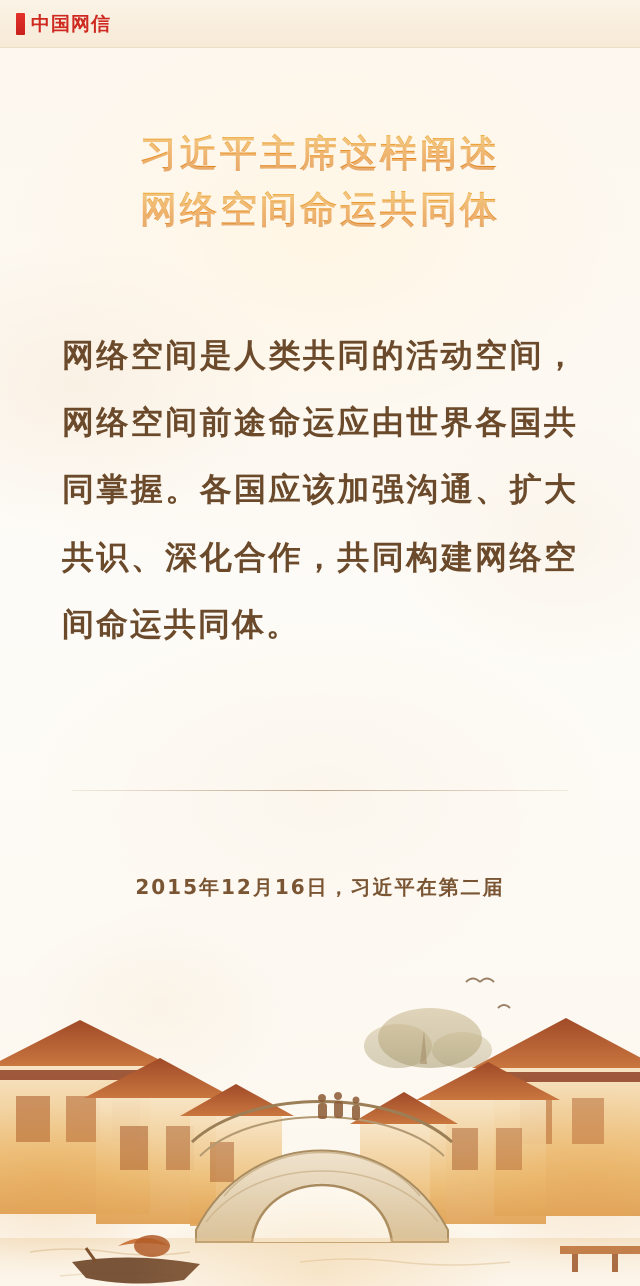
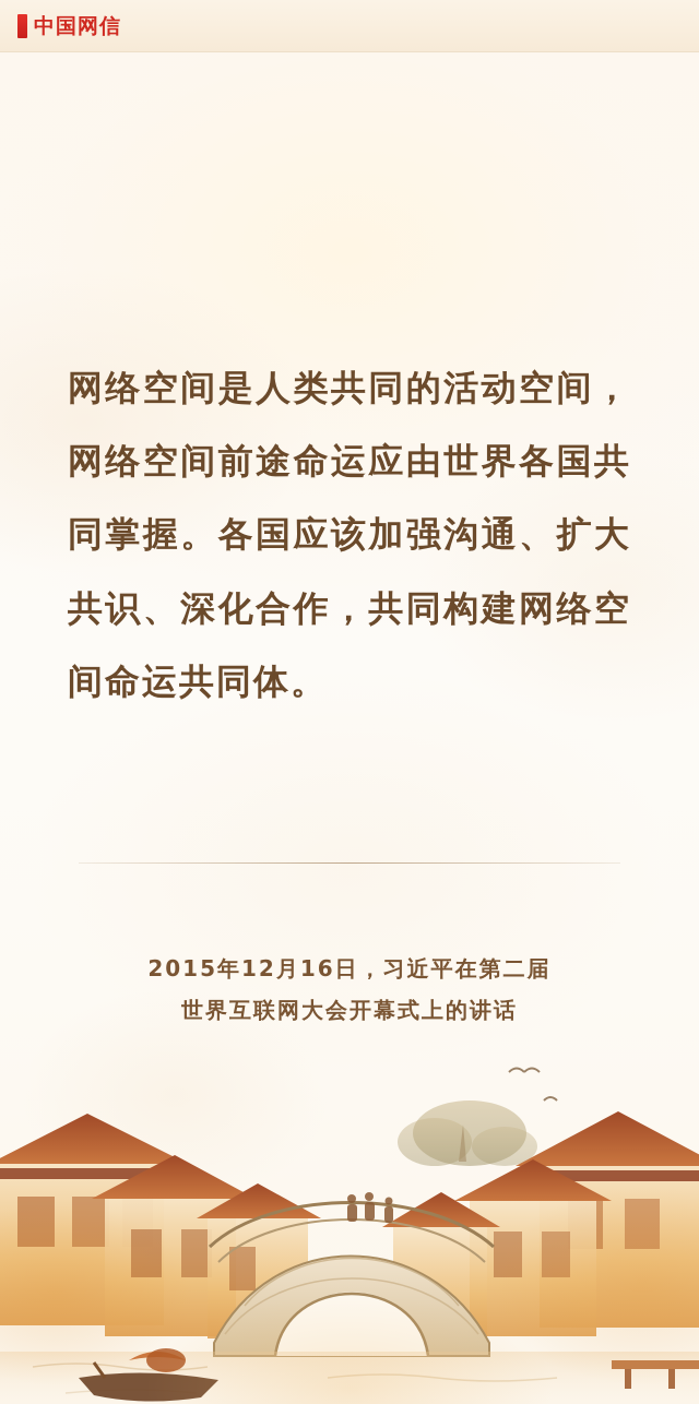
  中国网信
- 习近平主席这样阐述
- 网络空间命运共同体
  网络空间是人类共同的活动空间，网络空间前途命运应由世界各国共同掌握。各国应该加强沟通、扩大共识、深化合作，共同构建网络空间命运共同体。
  2015年12月16日，习近平在第二届
+ 世界互联网大会开幕式上的讲话
